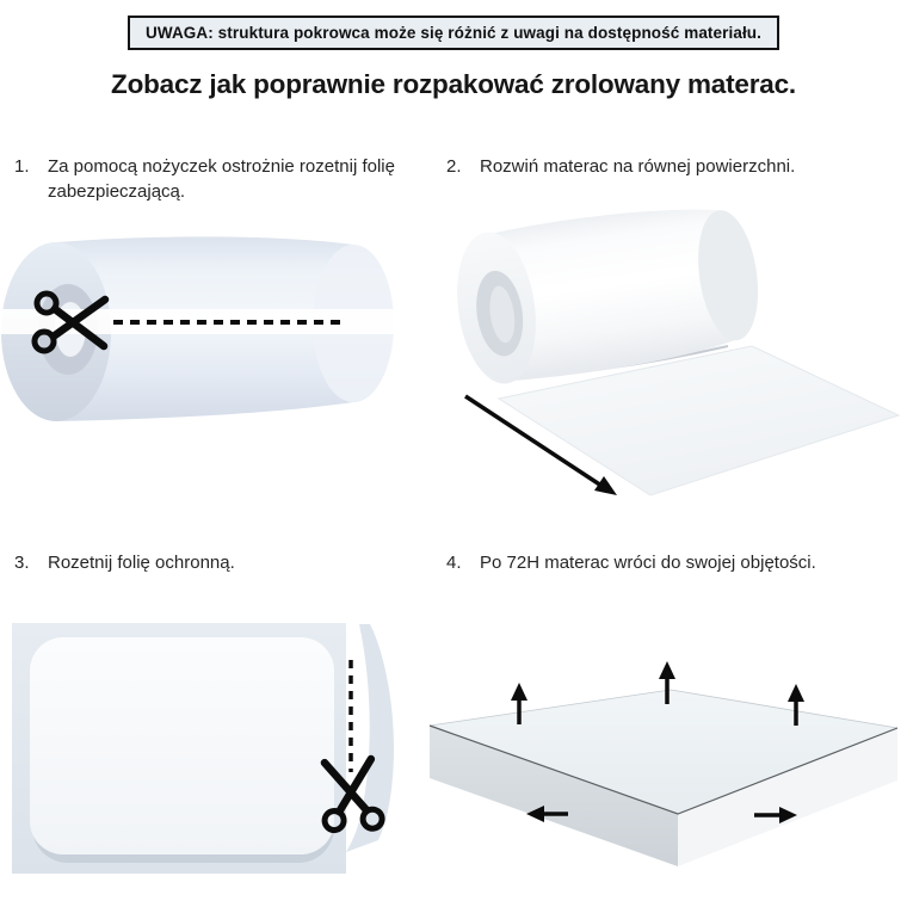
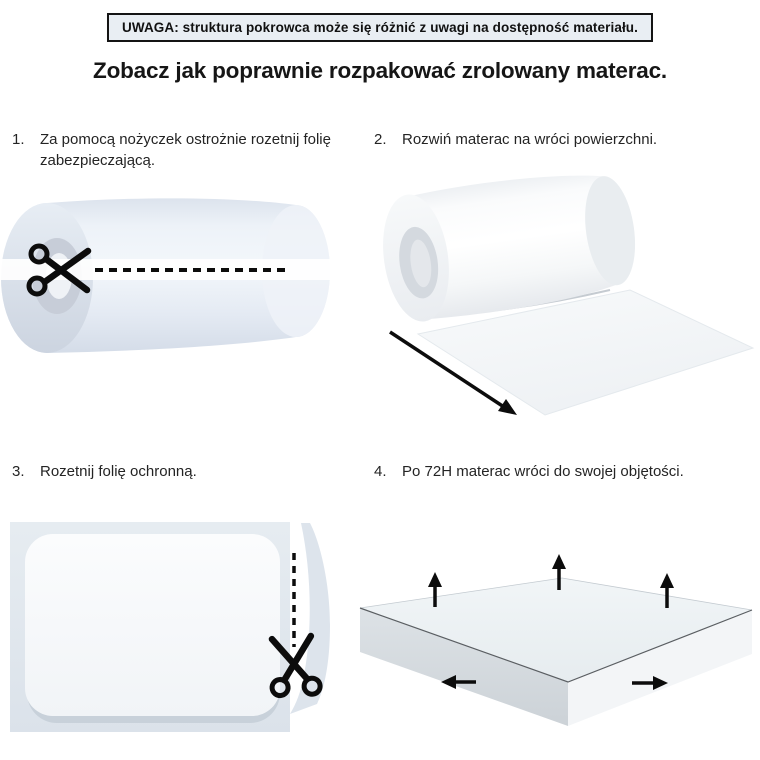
  UWAGA: struktura pokrowca może się różnić z uwagi na dostępność materiału.
  Zobacz jak poprawnie rozpakować zrolowany materac.
  1.
  Za pomocą nożyczek ostrożnie rozetnij folię zabezpieczającą.
  2.
- Rozwiń materac na równej powierzchni.
+ Rozwiń materac na wróci powierzchni.
  3.
  Rozetnij folię ochronną.
  4.
  Po 72H materac wróci do swojej objętości.
